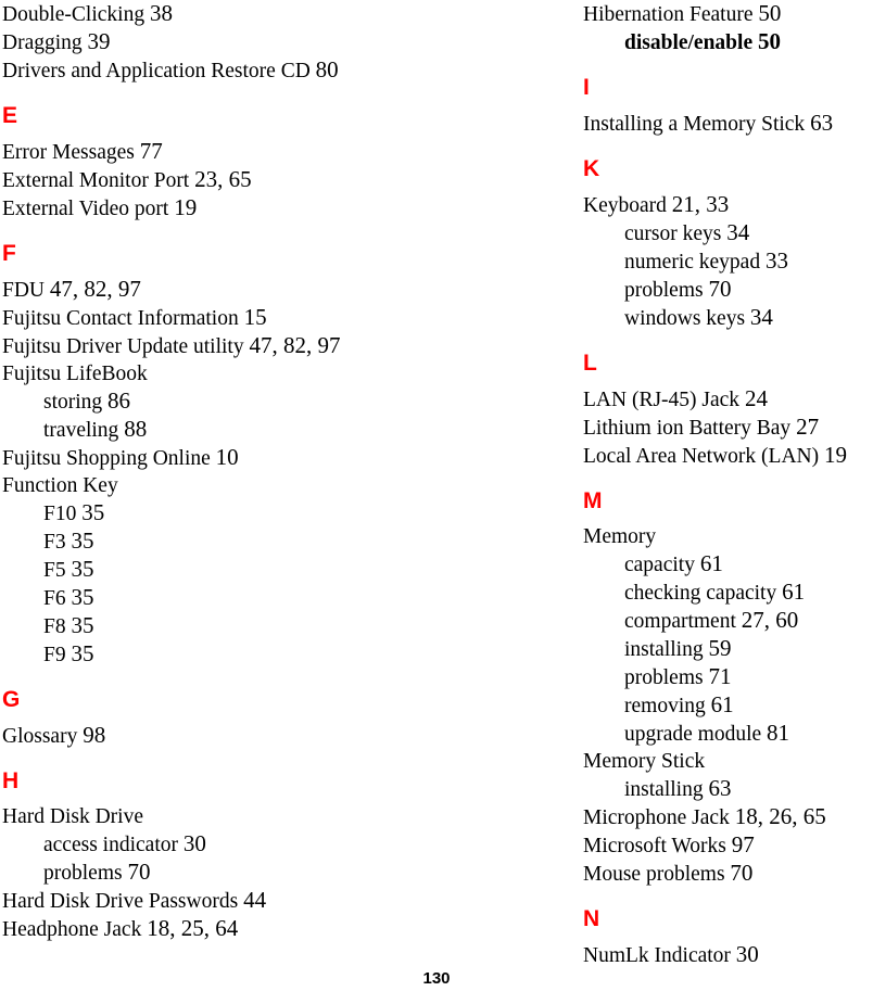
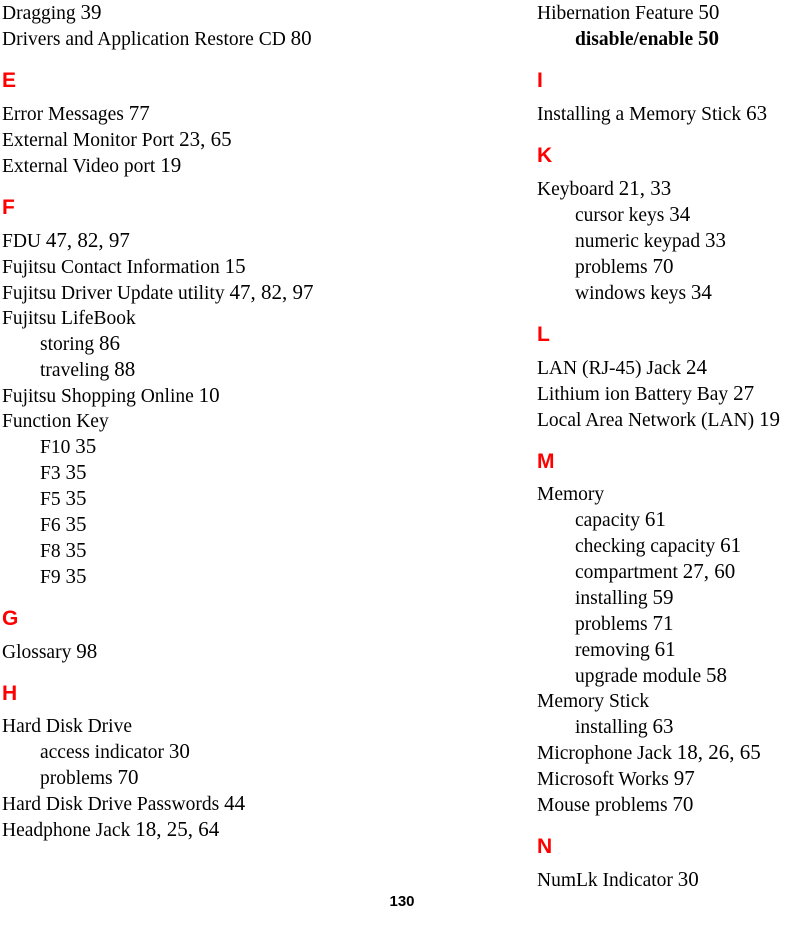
- Double-Clicking 38
  Dragging 39
  Drivers and Application Restore CD 80
  E
  Error Messages 77
  External Monitor Port 23, 65
  External Video port 19
  F
  FDU 47, 82, 97
  Fujitsu Contact Information 15
  Fujitsu Driver Update utility 47, 82, 97
  Fujitsu LifeBook
  storing 86
  traveling 88
  Fujitsu Shopping Online 10
  Function Key
  F10 35
  F3 35
  F5 35
  F6 35
  F8 35
  F9 35
  G
  Glossary 98
  H
  Hard Disk Drive
  access indicator 30
  problems 70
  Hard Disk Drive Passwords 44
  Headphone Jack 18, 25, 64
  Hibernation Feature 50
  disable/enable 50
  I
  Installing a Memory Stick 63
  K
  Keyboard 21, 33
  cursor keys 34
  numeric keypad 33
  problems 70
  windows keys 34
  L
  LAN (RJ-45) Jack 24
  Lithium ion Battery Bay 27
  Local Area Network (LAN) 19
  M
  Memory
  capacity 61
  checking capacity 61
  compartment 27, 60
  installing 59
  problems 71
  removing 61
- upgrade module 81
+ upgrade module 58
  Memory Stick
  installing 63
  Microphone Jack 18, 26, 65
  Microsoft Works 97
  Mouse problems 70
  N
  NumLk Indicator 30
  130
